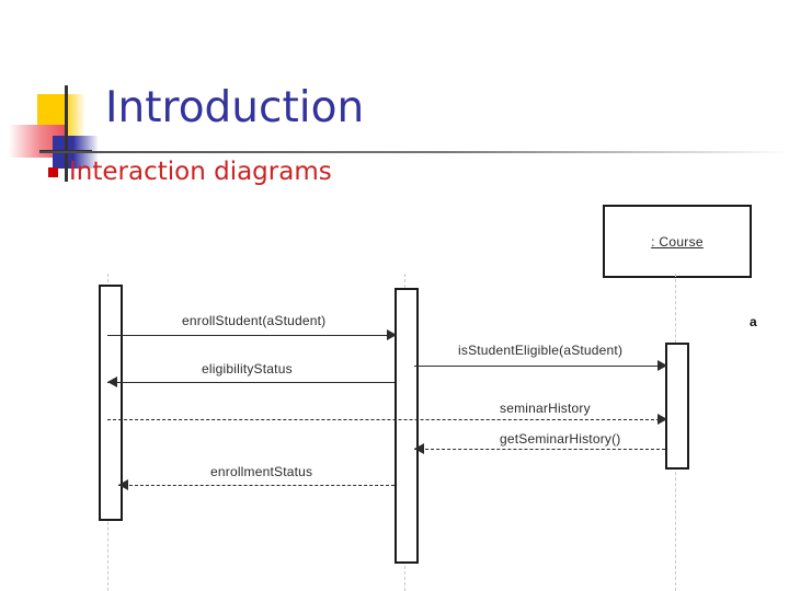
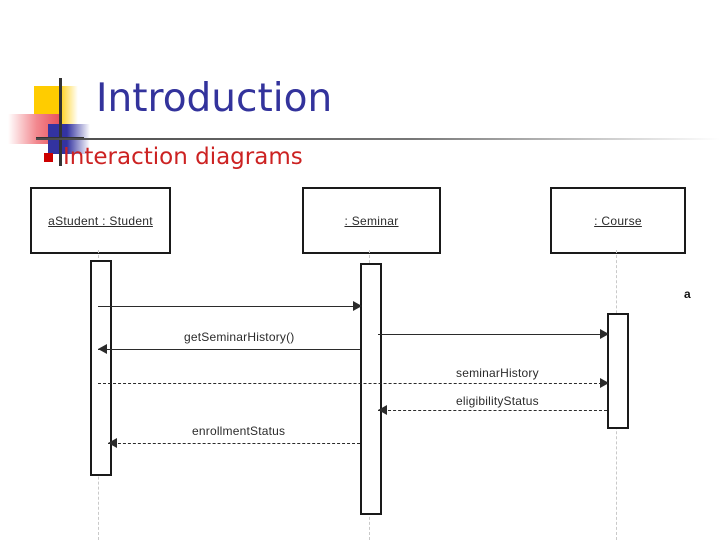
  Introduction
  Interaction diagrams
+ aStudent : Student
+ : Seminar
  : Course
- enrollStudent(aStudent)
- isStudentEligible(aStudent)
- eligibilityStatus
+ getSeminarHistory()
  seminarHistory
- getSeminarHistory()
+ eligibilityStatus
  enrollmentStatus
  a
